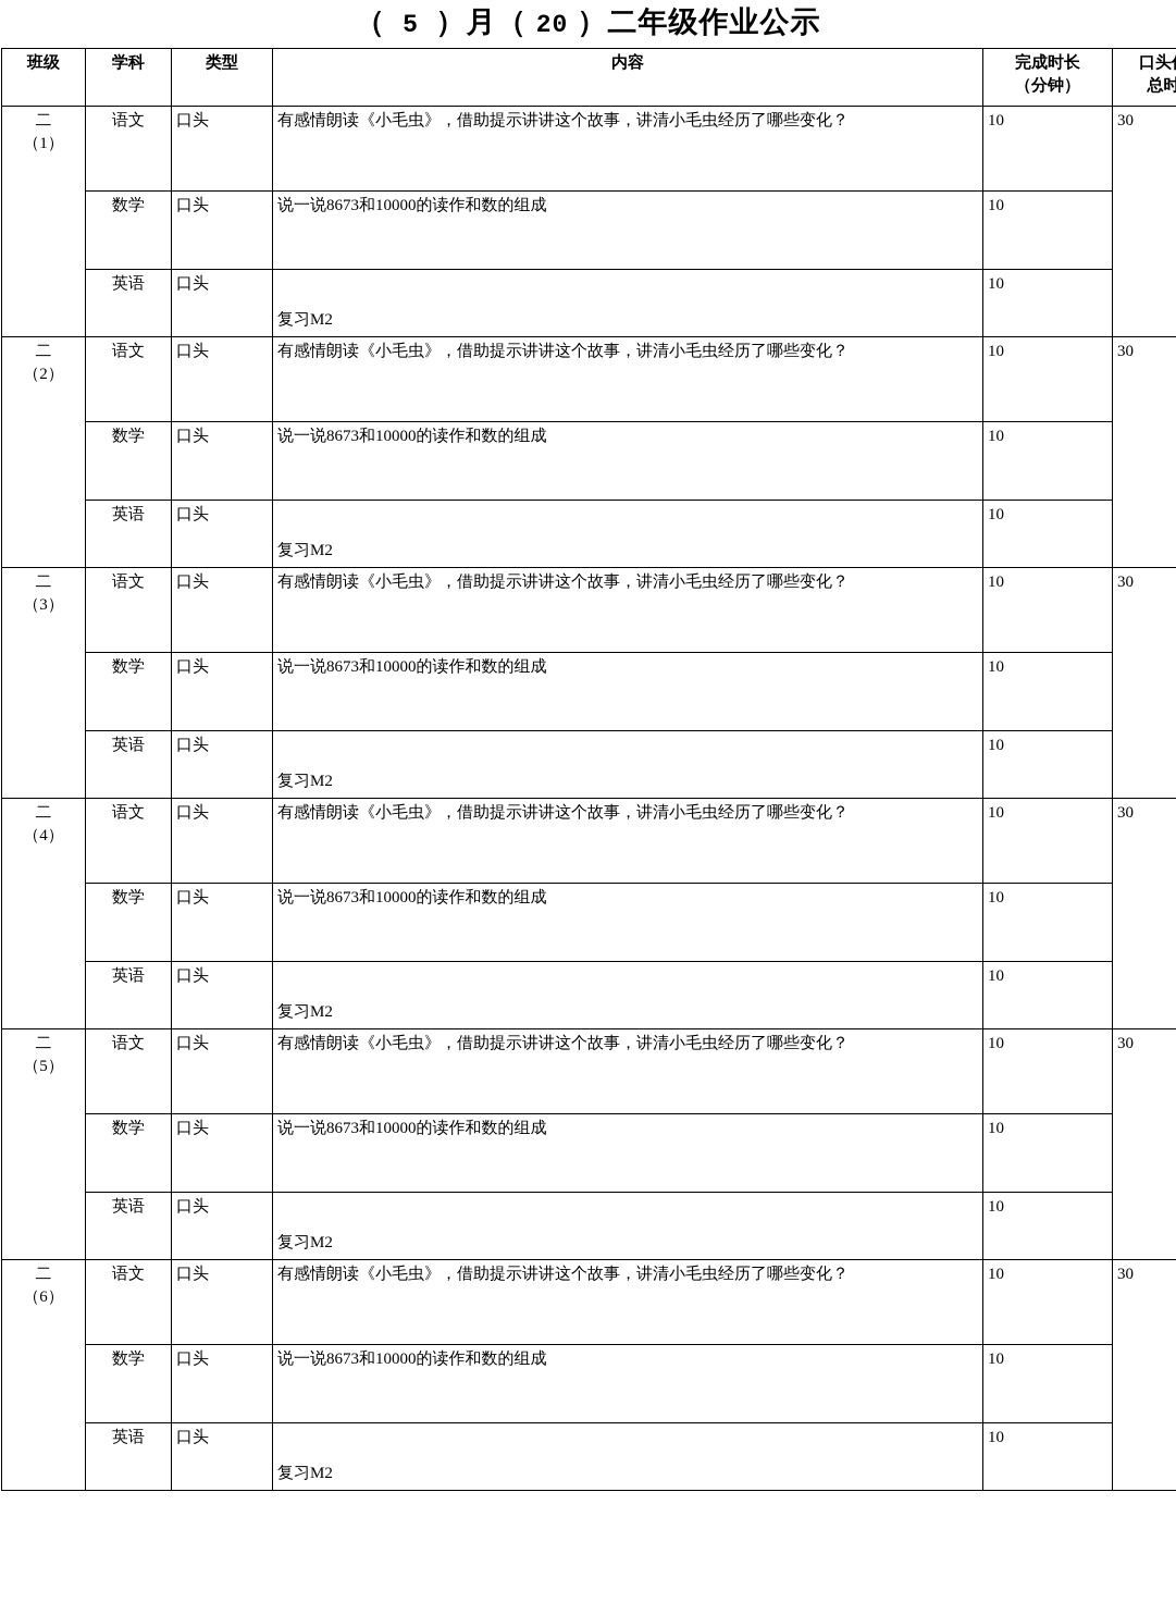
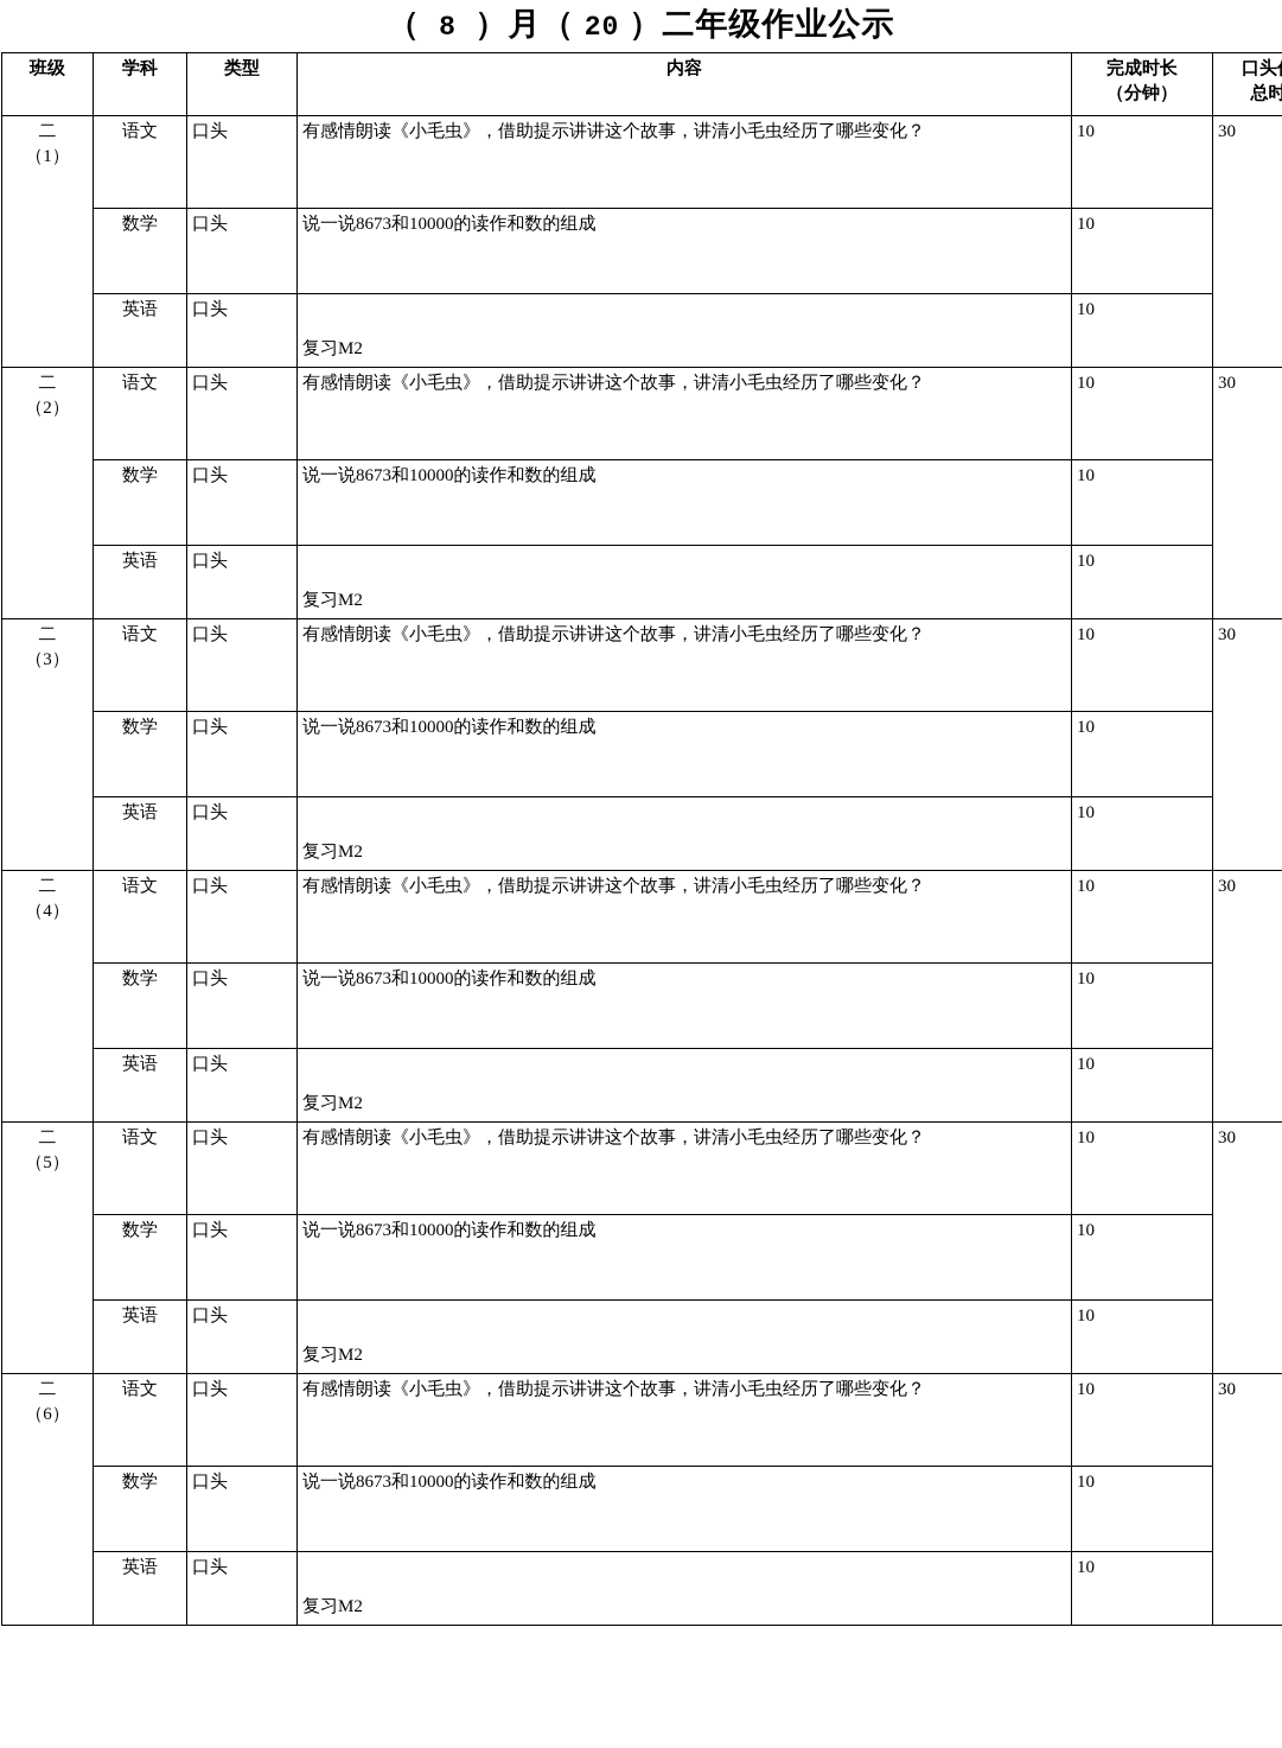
- （ 5 ）月（ 20 ）二年级作业公示
+ （ 8 ）月（ 20 ）二年级作业公示
  班级	学科	类型	内容	完成时长 （分钟）	口头 总时
  二（1）	语文	口头	有感情朗读《小毛虫》，借助提示讲讲这个故事，讲清小毛虫经历了哪些变化？	10	30
  数学	口头	说一说8673和10000的读作和数的组成	10
  英语	口头	复习M2	10
  二（2）	语文	口头	有感情朗读《小毛虫》，借助提示讲讲这个故事，讲清小毛虫经历了哪些变化？	10	30
  数学	口头	说一说8673和10000的读作和数的组成	10
  英语	口头	复习M2	10
  二（3）	语文	口头	有感情朗读《小毛虫》，借助提示讲讲这个故事，讲清小毛虫经历了哪些变化？	10	30
  数学	口头	说一说8673和10000的读作和数的组成	10
  英语	口头	复习M2	10
  二（4）	语文	口头	有感情朗读《小毛虫》，借助提示讲讲这个故事，讲清小毛虫经历了哪些变化？	10	30
  数学	口头	说一说8673和10000的读作和数的组成	10
  英语	口头	复习M2	10
  二（5）	语文	口头	有感情朗读《小毛虫》，借助提示讲讲这个故事，讲清小毛虫经历了哪些变化？	10	30
  数学	口头	说一说8673和10000的读作和数的组成	10
  英语	口头	复习M2	10
  二（6）	语文	口头	有感情朗读《小毛虫》，借助提示讲讲这个故事，讲清小毛虫经历了哪些变化？	10	30
  数学	口头	说一说8673和10000的读作和数的组成	10
  英语	口头	复习M2	10
